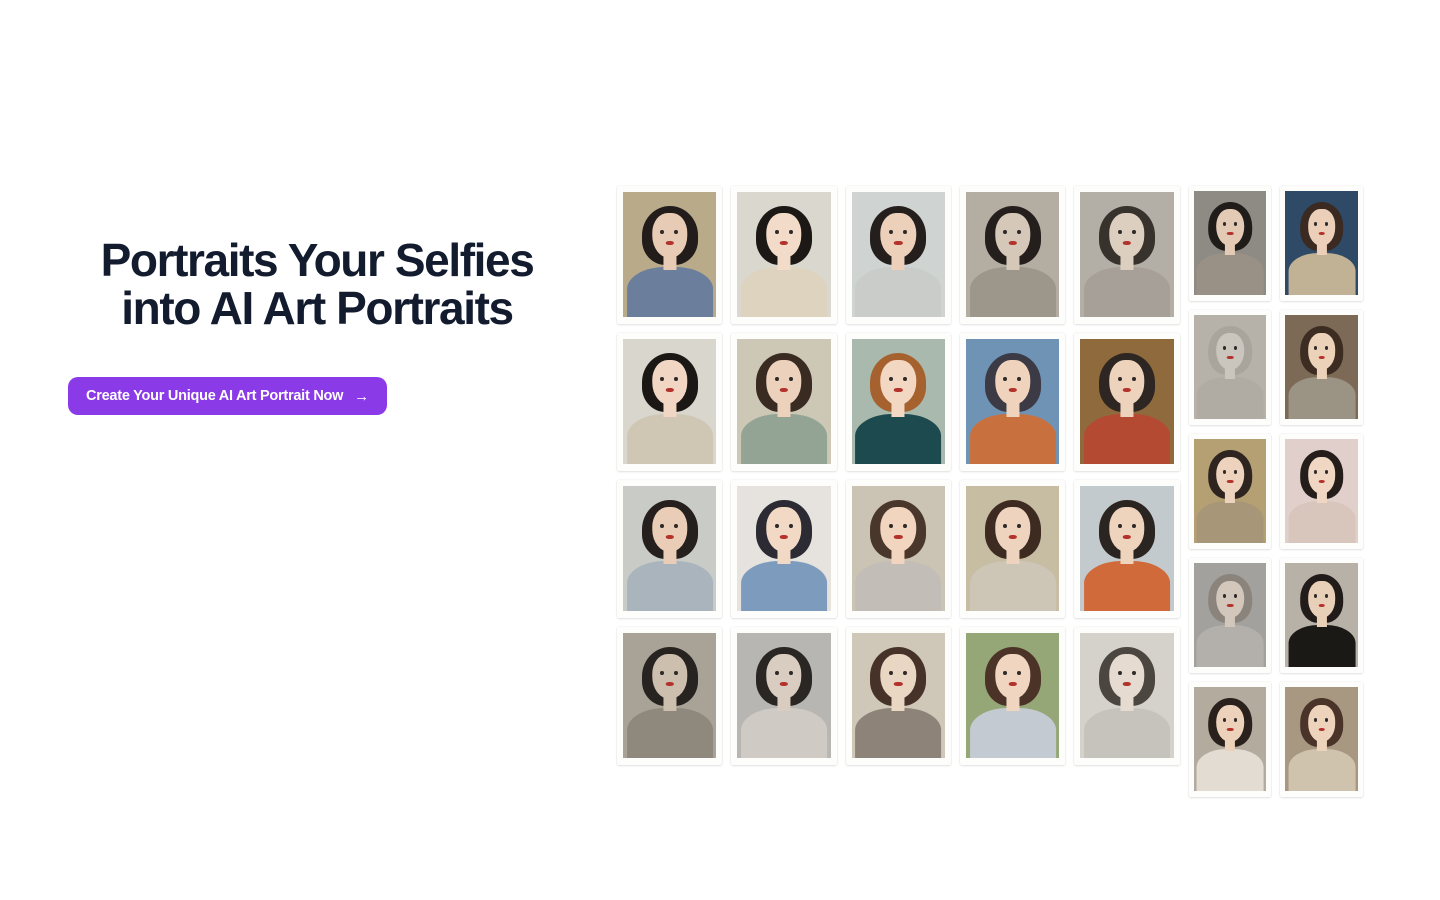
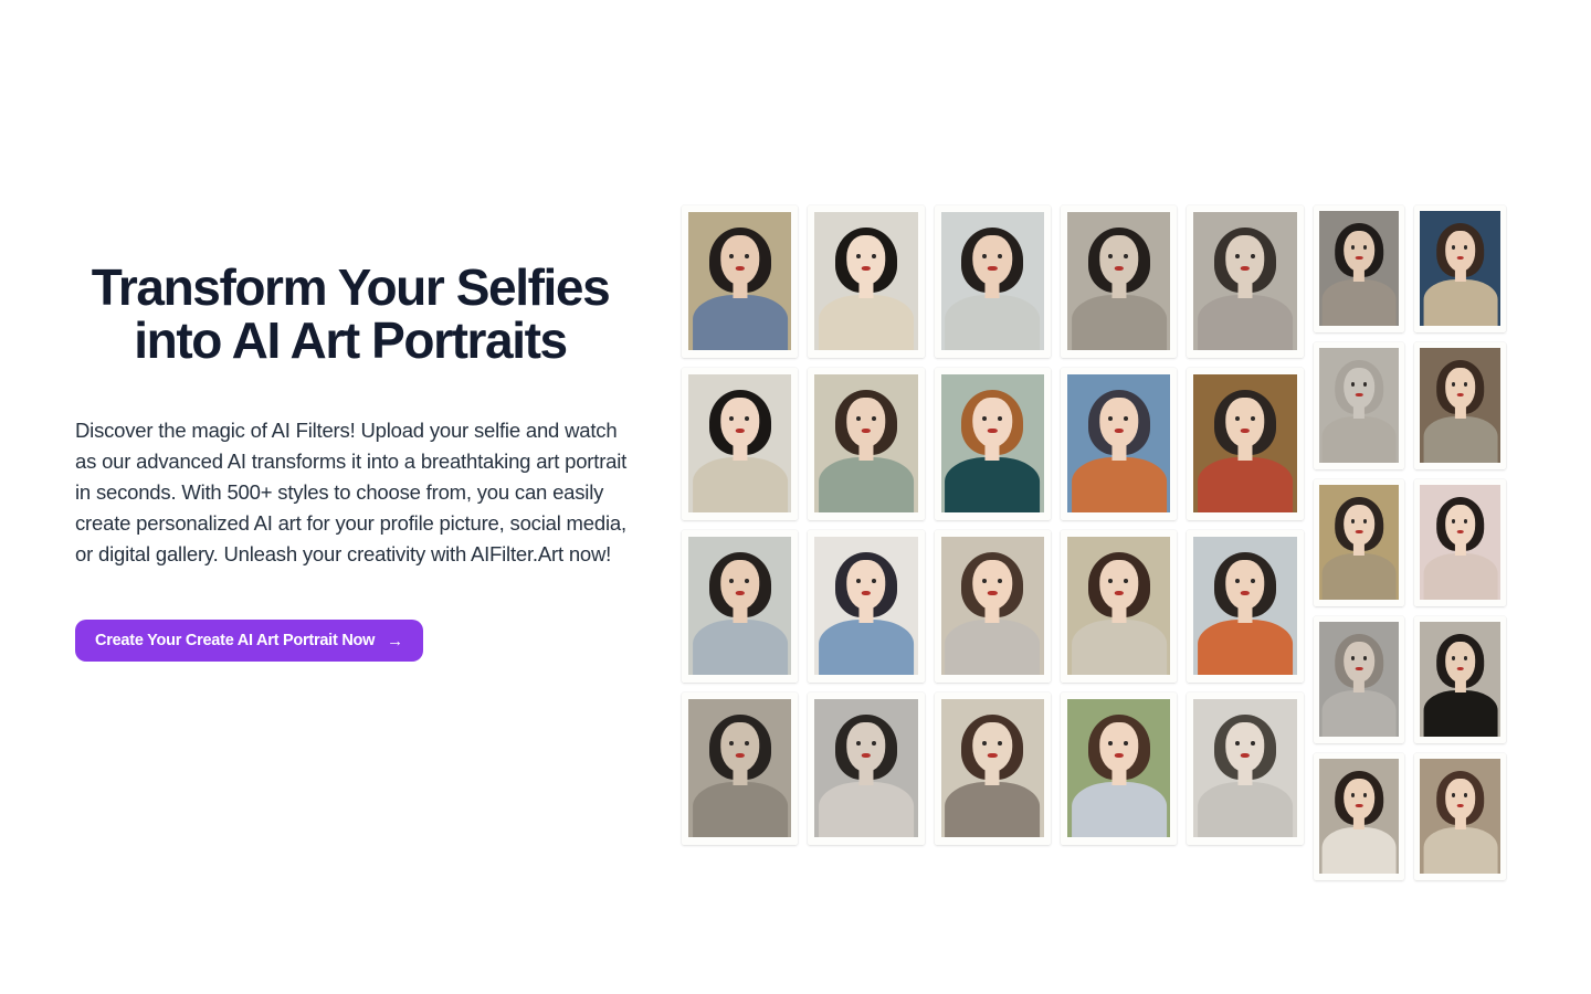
- Portraits Your Selfies into AI Art Portraits
+ Transform Your Selfies into AI Art Portraits
+ Discover the magic of AI Filters! Upload your selfie and watch as our advanced AI transforms it into a breathtaking art portrait in seconds. With 500+ styles to choose from, you can easily create personalized AI art for your profile picture, social media, or digital gallery. Unleash your creativity with AIFilter.Art now!
- Create Your Unique AI Art Portrait Now
+ Create Your Create AI Art Portrait Now
  →
